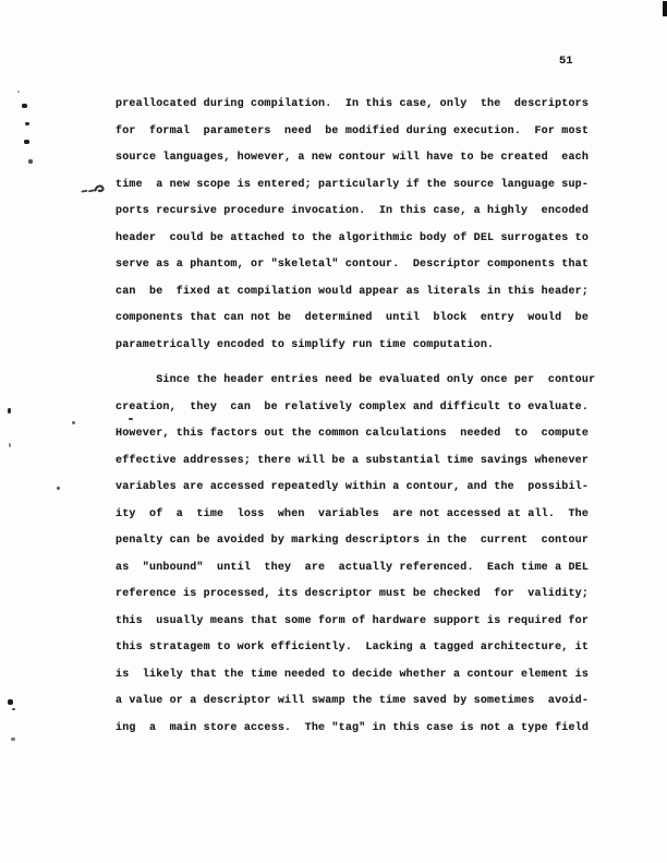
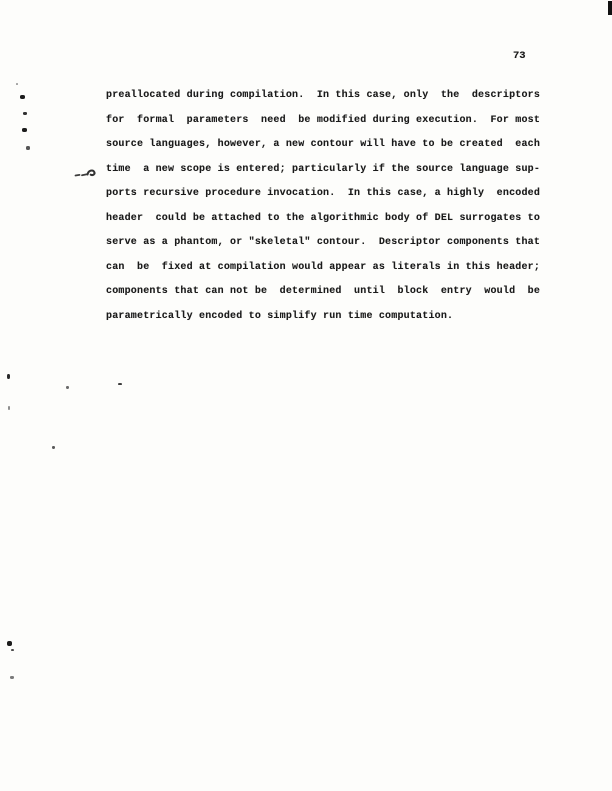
- 51
+ 73
  preallocated during compilation. In this case, only the descriptors
  for formal parameters need be modified during execution. For most
  source languages, however, a new contour will have to be created each
  time a new scope is entered; particularly if the source language sup-
  ports recursive procedure invocation. In this case, a highly encoded
  header could be attached to the algorithmic body of DEL surrogates to
  serve as a phantom, or "skeletal" contour. Descriptor components that
  can be fixed at compilation would appear as literals in this header;
  components that can not be determined until block entry would be
  parametrically encoded to simplify run time computation.
- Since the header entries need be evaluated only once per contour
- creation, they can be relatively complex and difficult to evaluate.
- However, this factors out the common calculations needed to compute
- effective addresses; there will be a substantial time savings whenever
- variables are accessed repeatedly within a contour, and the possibil-
- ity of a time loss when variables are not accessed at all. The
- penalty can be avoided by marking descriptors in the current contour
- as "unbound" until they are actually referenced. Each time a DEL
- reference is processed, its descriptor must be checked for validity;
- this usually means that some form of hardware support is required for
- this stratagem to work efficiently. Lacking a tagged architecture, it
- is likely that the time needed to decide whether a contour element is
- a value or a descriptor will swamp the time saved by sometimes avoid-
- ing a main store access. The "tag" in this case is not a type field
